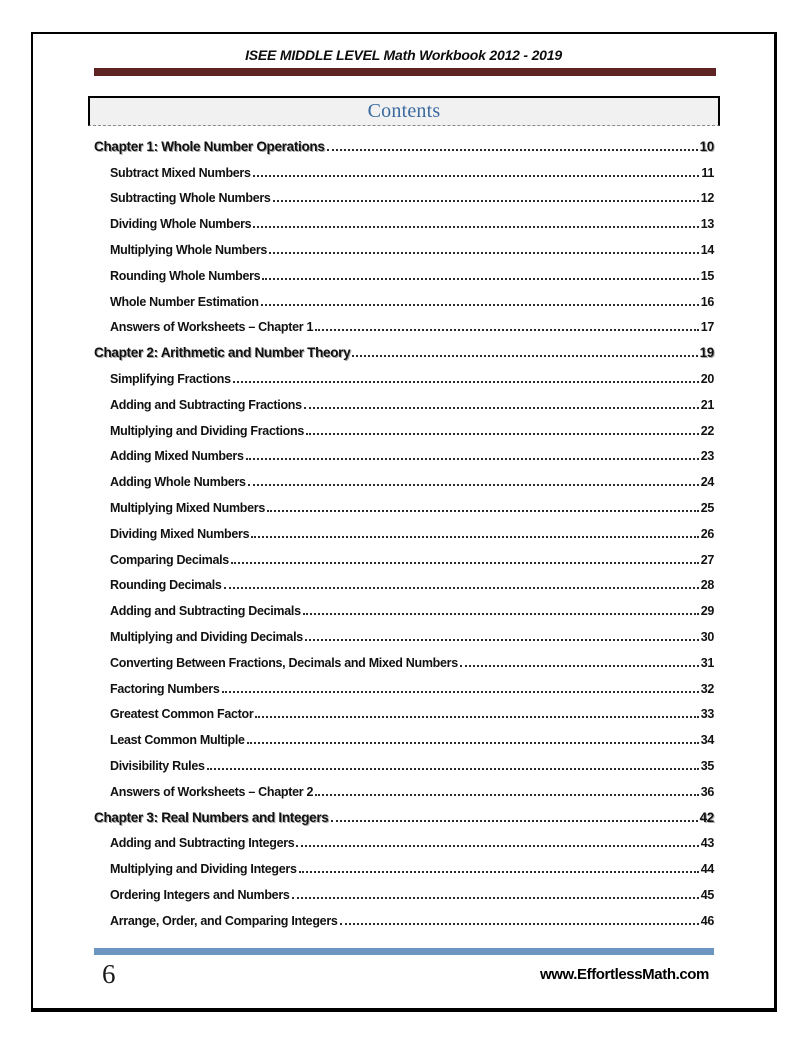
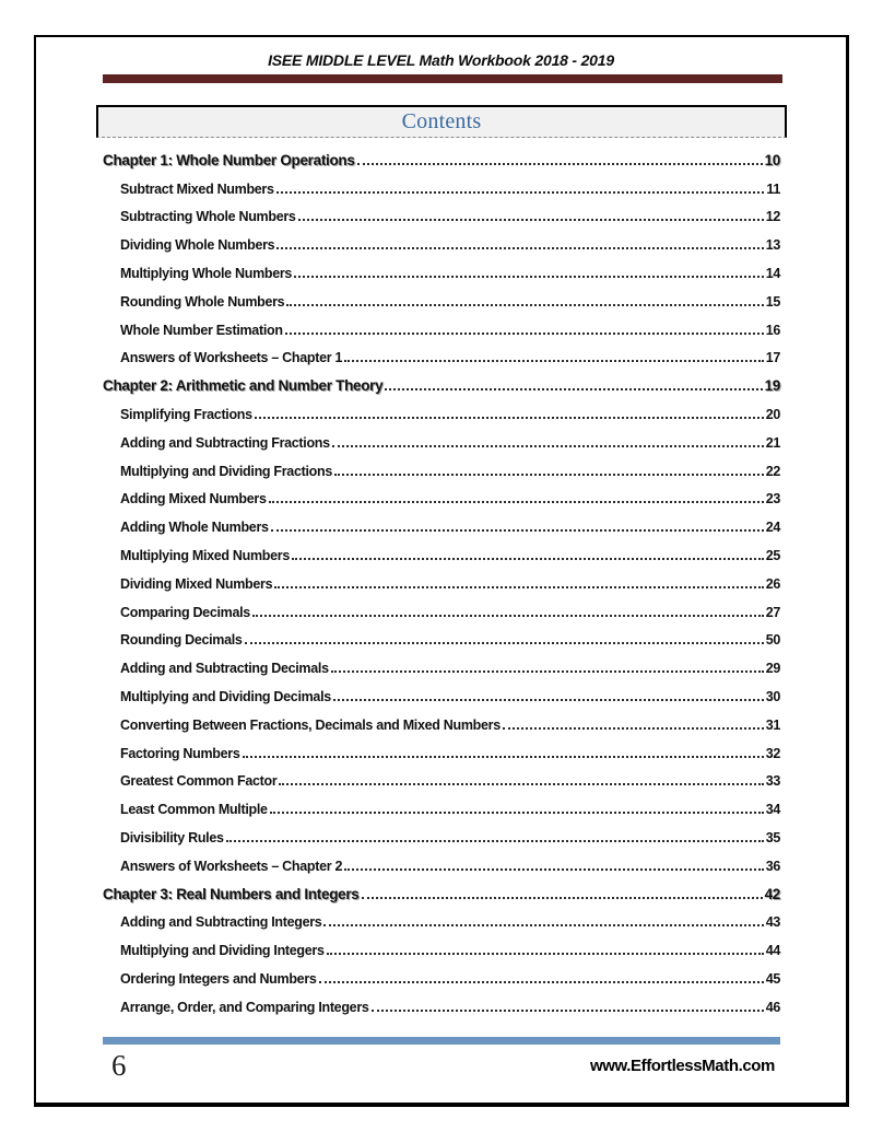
- ISEE MIDDLE LEVEL Math Workbook 2012 - 2019
+ ISEE MIDDLE LEVEL Math Workbook 2018 - 2019
  Contents
  Chapter 1: Whole Number Operations
  10
  Subtract Mixed Numbers
  11
  Subtracting Whole Numbers
  12
  Dividing Whole Numbers
  13
  Multiplying Whole Numbers
  14
  Rounding Whole Numbers
  15
  Whole Number Estimation
  16
  Answers of Worksheets – Chapter 1
  17
  Chapter 2: Arithmetic and Number Theory
  19
  Simplifying Fractions
  20
  Adding and Subtracting Fractions
  21
  Multiplying and Dividing Fractions
  22
  Adding Mixed Numbers
  23
  Adding Whole Numbers
  24
  Multiplying Mixed Numbers
  25
  Dividing Mixed Numbers
  26
  Comparing Decimals
  27
  Rounding Decimals
- 28
+ 50
  Adding and Subtracting Decimals
  29
  Multiplying and Dividing Decimals
  30
  Converting Between Fractions, Decimals and Mixed Numbers
  31
  Factoring Numbers
  32
  Greatest Common Factor
  33
  Least Common Multiple
  34
  Divisibility Rules
  35
  Answers of Worksheets – Chapter 2
  36
  Chapter 3: Real Numbers and Integers
  42
  Adding and Subtracting Integers
  43
  Multiplying and Dividing Integers
  44
  Ordering Integers and Numbers
  45
  Arrange, Order, and Comparing Integers
  46
  6
  www.EffortlessMath.com
